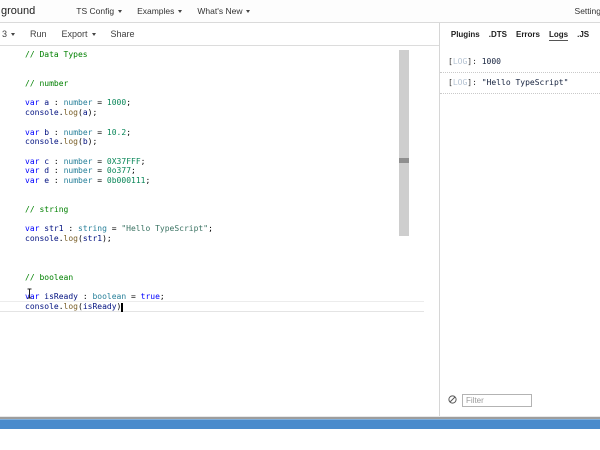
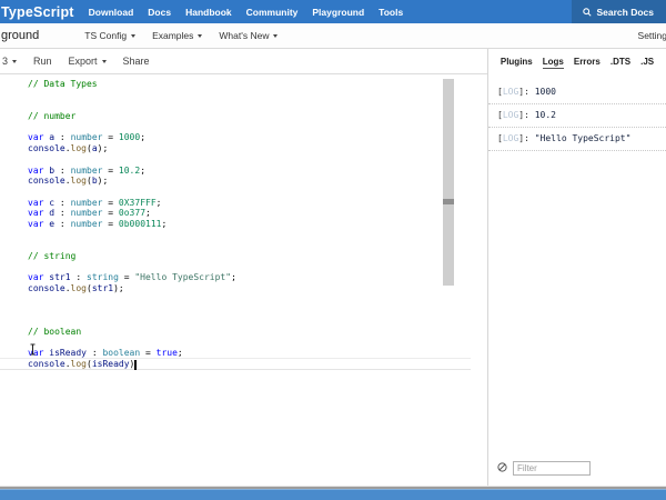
+ TypeScript
+ Download
+ Docs
+ Handbook
+ Community
+ Playground
+ Tools
+ Search Docs
  ground
  TS Config
  Examples
  What's New
  Setting
  3
  Run
  Export
  Share
  // Data Types
  // number
  var a : number = 1000;
  console.log(a);
  var b : number = 10.2;
  console.log(b);
  var c : number = 0X37FFF;
  var d : number = 0o377;
  var e : number = 0b000111;
  // string
  var str1 : string = "Hello TypeScript";
  console.log(str1);
  // boolean
  var isReady : boolean = true;
  console.log(isReady)
  Plugins
- .DTS
+ Logs
  Errors
- Logs
+ .DTS
  .JS
  [LOG]: 1000
+ [LOG]: 10.2
  [LOG]: "Hello TypeScript"
  Filter
